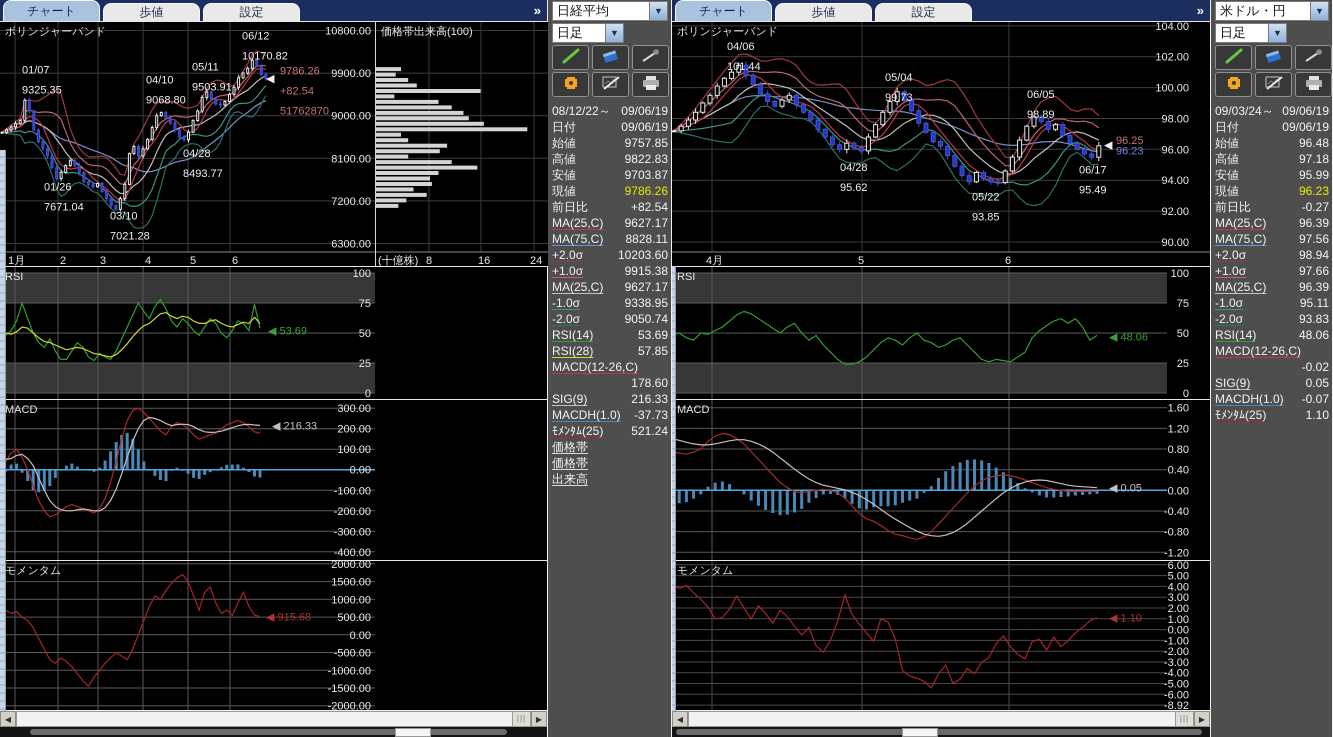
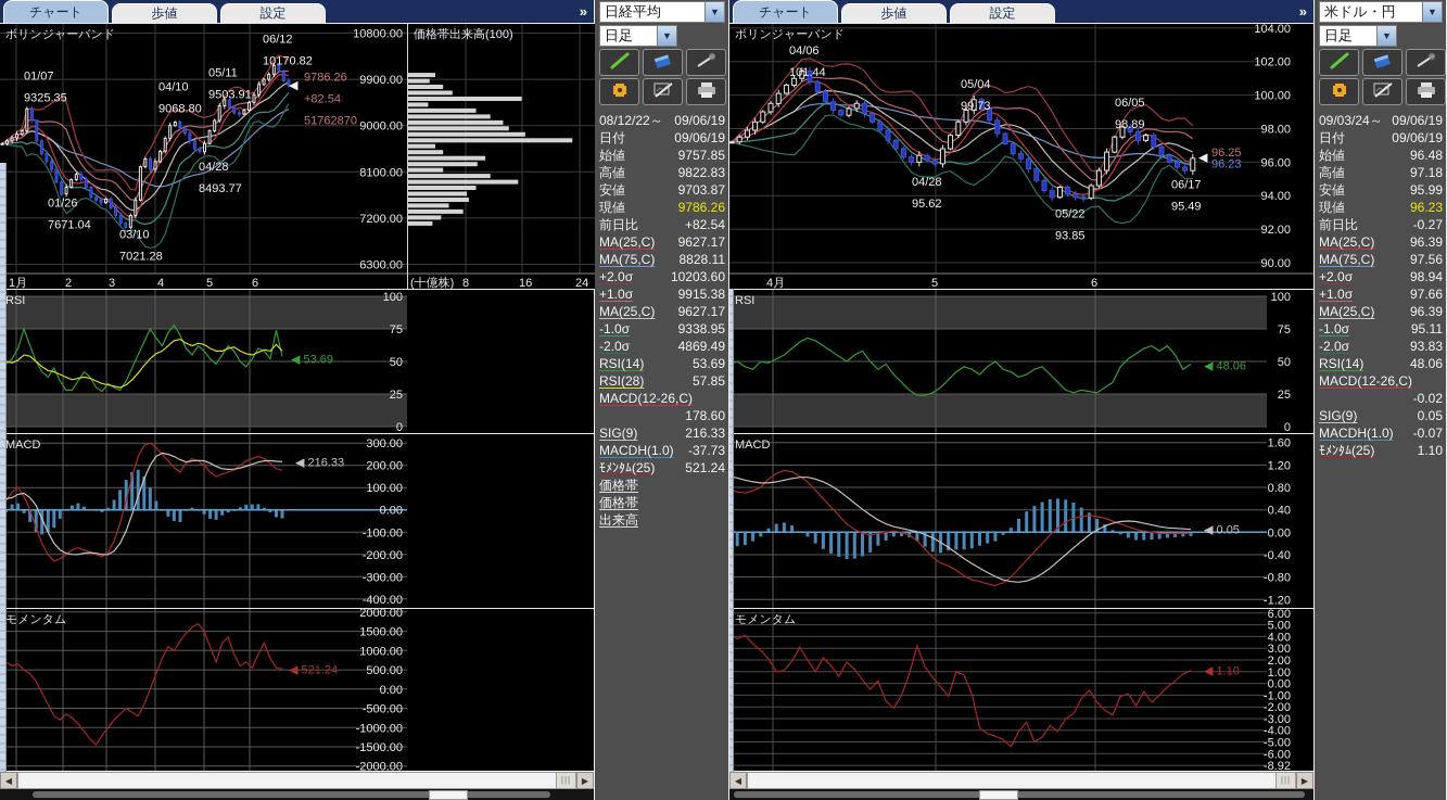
  チャート
  歩値
  設定
  »
  1月
  2
  3
  4
  5
  6
  10800.00
  9900.00
  9000.00
  8100.00
  7200.00
  6300.00
  01/07
  9325.35
  04/10
  9068.80
  05/11
  9503.91
  06/12
  10170.82
  04/28
  8493.77
  01/26
  7671.04
  03/10
  7021.28
  ◀
  9786.26
  +82.54
  51762870
  ボリンジャーバンド
  (十億株)
  8
  16
  24
  価格帯出来高(100)
  100
  75
  50
  25
  0
  ◀ 53.69
  RSI
  300.00
  200.00
  100.00
  0.00
  -100.00
  -200.00
  -300.00
  -400.00
  ◀ 216.33
  MACD
  2000.00
  1500.00
  1000.00
  500.00
  0.00
  -500.00
  -1000.00
  -1500.00
  -2000.00
- ◀ 915.68
+ ◀ 521.24
  モメンタム
  ◀
  |||
  ▶
  日経平均
  ▼
  日足
  ▼
  08/12/22～
  09/06/19
  日付
  09/06/19
  始値
  9757.85
  高値
  9822.83
  安値
  9703.87
  現値
  9786.26
  前日比
  +82.54
  MA(25,C)
  9627.17
  MA(75,C)
  8828.11
  +2.0σ
  10203.60
  +1.0σ
  9915.38
  MA(25,C)
  9627.17
  -1.0σ
  9338.95
  -2.0σ
- 9050.74
+ 4869.49
  RSI(14)
  53.69
  RSI(28)
  57.85
  MACD(12-26,C)
  178.60
  SIG(9)
  216.33
  MACDH(1.0)
  -37.73
  ﾓﾒﾝﾀﾑ(25)
  521.24
  価格帯
  価格帯
  出来高
  チャート
  歩値
  設定
  »
  4月
  5
  6
  104.00
  102.00
  100.00
  98.00
  96.00
  94.00
  92.00
  90.00
  04/06
  101.44
  05/04
  99.73
  06/05
  98.89
  04/28
  95.62
  05/22
  93.85
  06/17
  95.49
  ◀
  96.25
  96.23
  ボリンジャーバンド
  100
  75
  50
  25
  0
  ◀ 48.06
  RSI
  1.60
  1.20
  0.80
  0.40
  0.00
  -0.40
  -0.80
  -1.20
  ◀ 0.05
  MACD
  6.00
  5.00
  4.00
  3.00
  2.00
  1.00
  0.00
  -1.00
  -2.00
  -3.00
  -4.00
  -5.00
  -6.00
  -8.92
  ◀ 1.10
  モメンタム
  ◀
  |||
  ▶
  米ドル・円
  ▼
  日足
  ▼
  09/03/24～
  09/06/19
  日付
  09/06/19
  始値
  96.48
  高値
  97.18
  安値
  95.99
  現値
  96.23
  前日比
  -0.27
  MA(25,C)
  96.39
  MA(75,C)
  97.56
  +2.0σ
  98.94
  +1.0σ
  97.66
  MA(25,C)
  96.39
  -1.0σ
  95.11
  -2.0σ
  93.83
  RSI(14)
  48.06
  MACD(12-26,C)
  -0.02
  SIG(9)
  0.05
  MACDH(1.0)
  -0.07
  ﾓﾒﾝﾀﾑ(25)
  1.10
